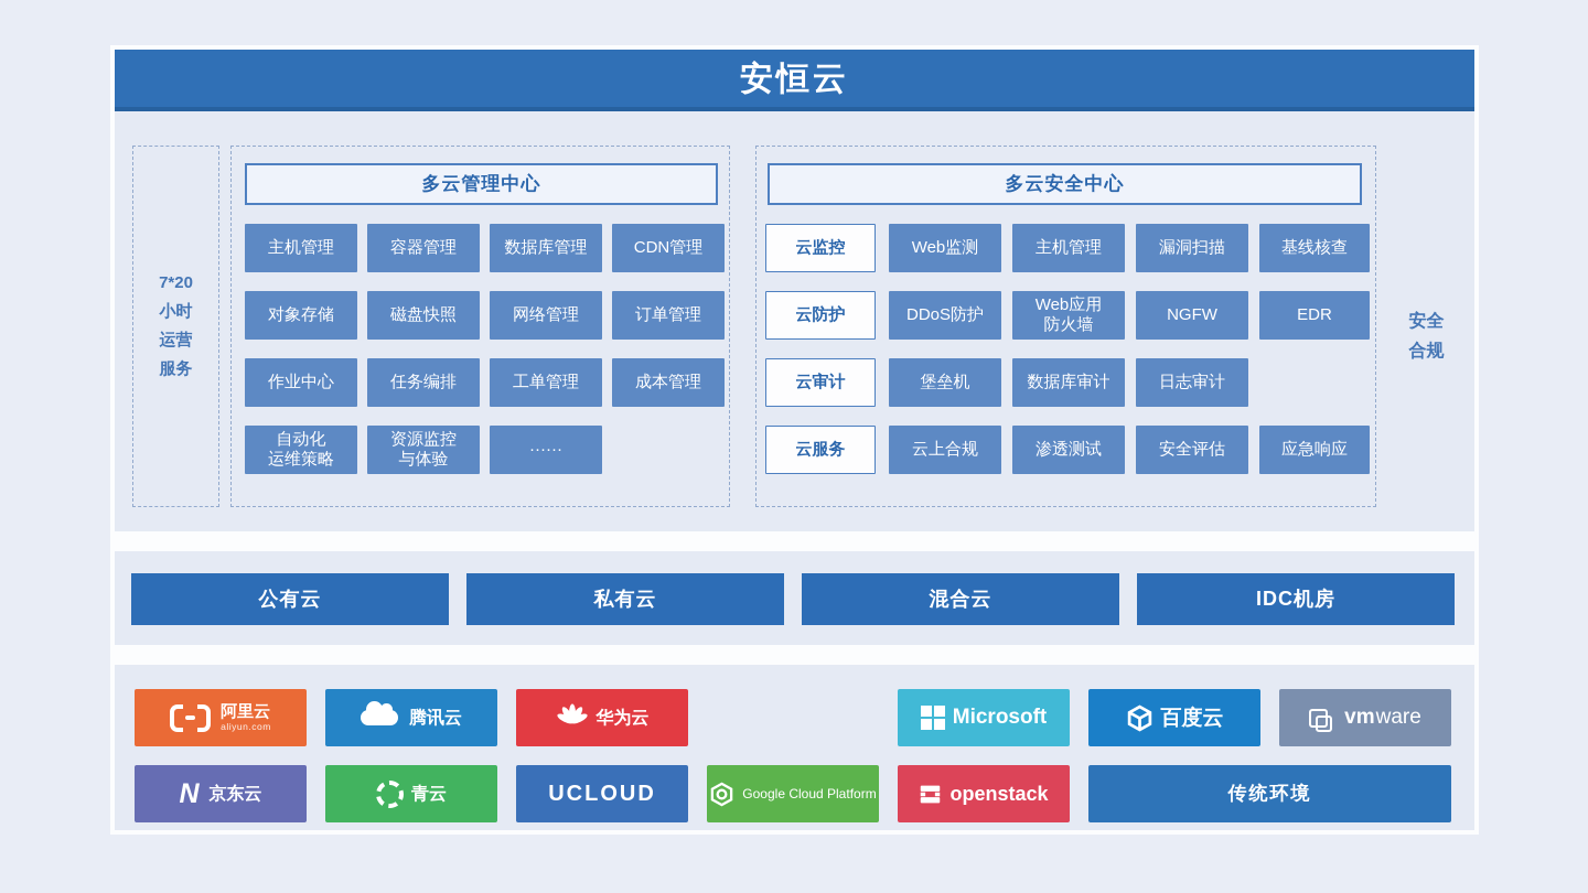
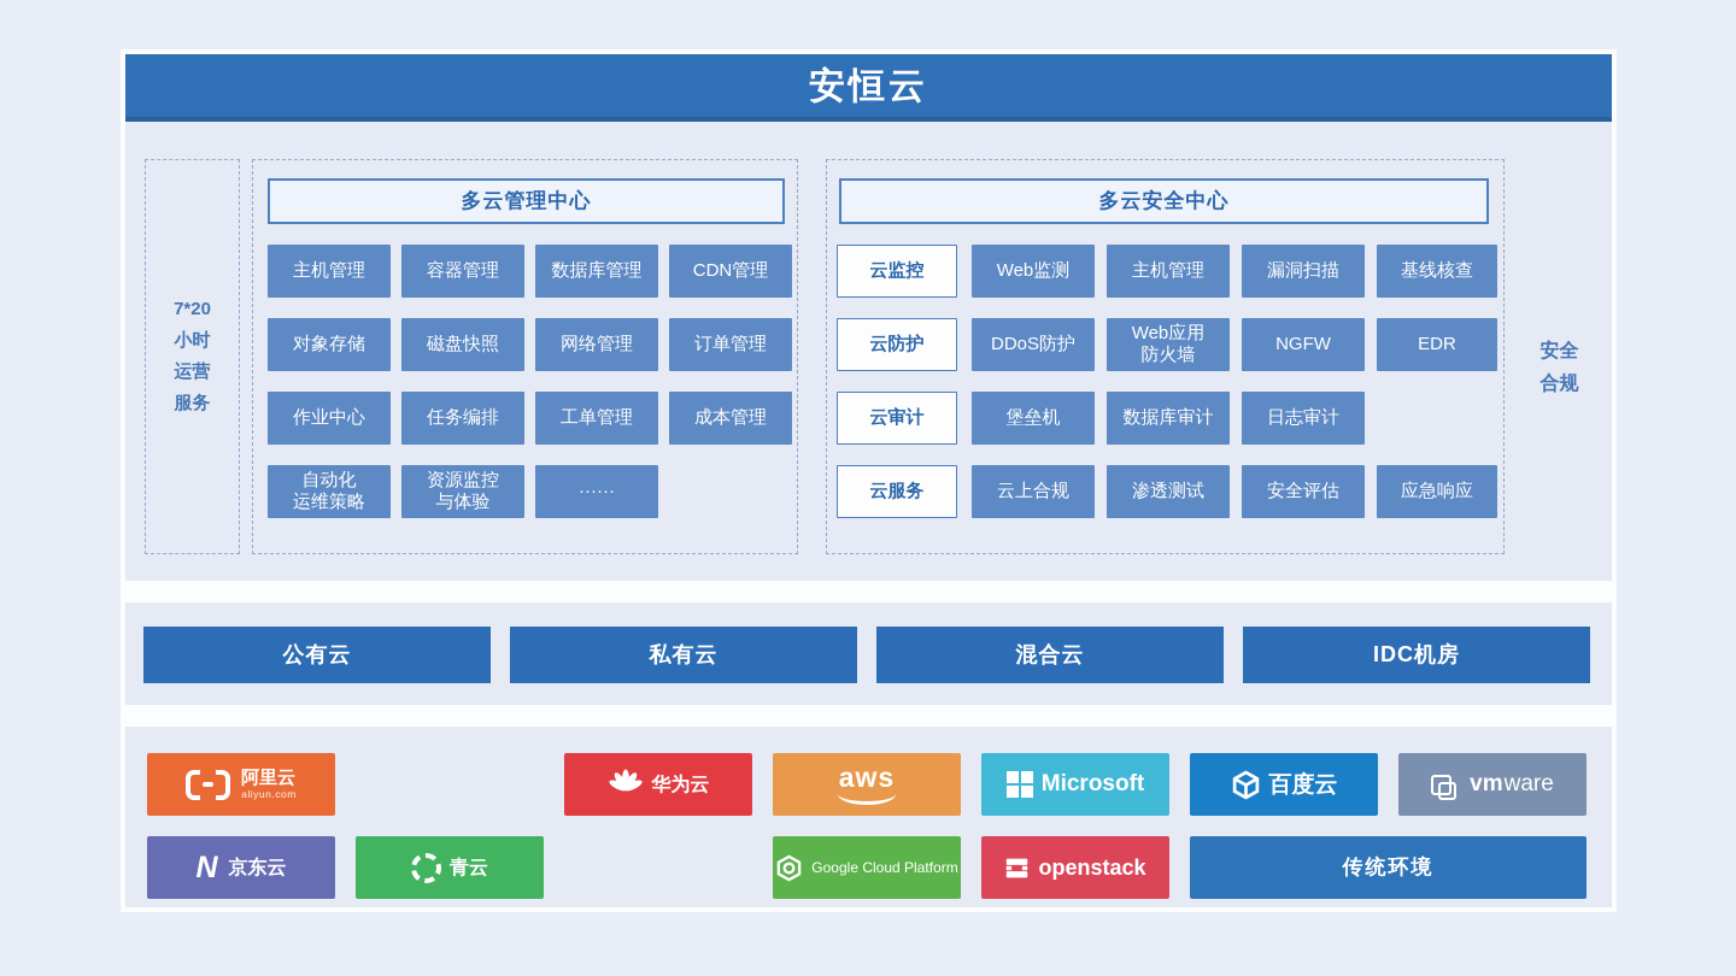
  安恒云
  7*20
  小时
  运营
  服务
  多云管理中心
  主机管理
  容器管理
  数据库管理
  CDN管理
  对象存储
  磁盘快照
  网络管理
  订单管理
  作业中心
  任务编排
  工单管理
  成本管理
  自动化
  运维策略
  资源监控
  与体验
  ······
  多云安全中心
  云监控
  Web监测
  主机管理
  漏洞扫描
  基线核查
  云防护
  DDoS防护
  Web应用
  防火墙
  NGFW
  EDR
  云审计
  堡垒机
  数据库审计
  日志审计
  云服务
  云上合规
  渗透测试
  安全评估
  应急响应
  安全
  合规
  公有云
  私有云
  混合云
  IDC机房
  阿里云
  aliyun.com
- 腾讯云
  华为云
+ aws
  Microsoft
  百度云
  vm
  ware
  N
  京东云
  青云
- UCLOUD
  Google Cloud Platform
  openstack
  传统环境
